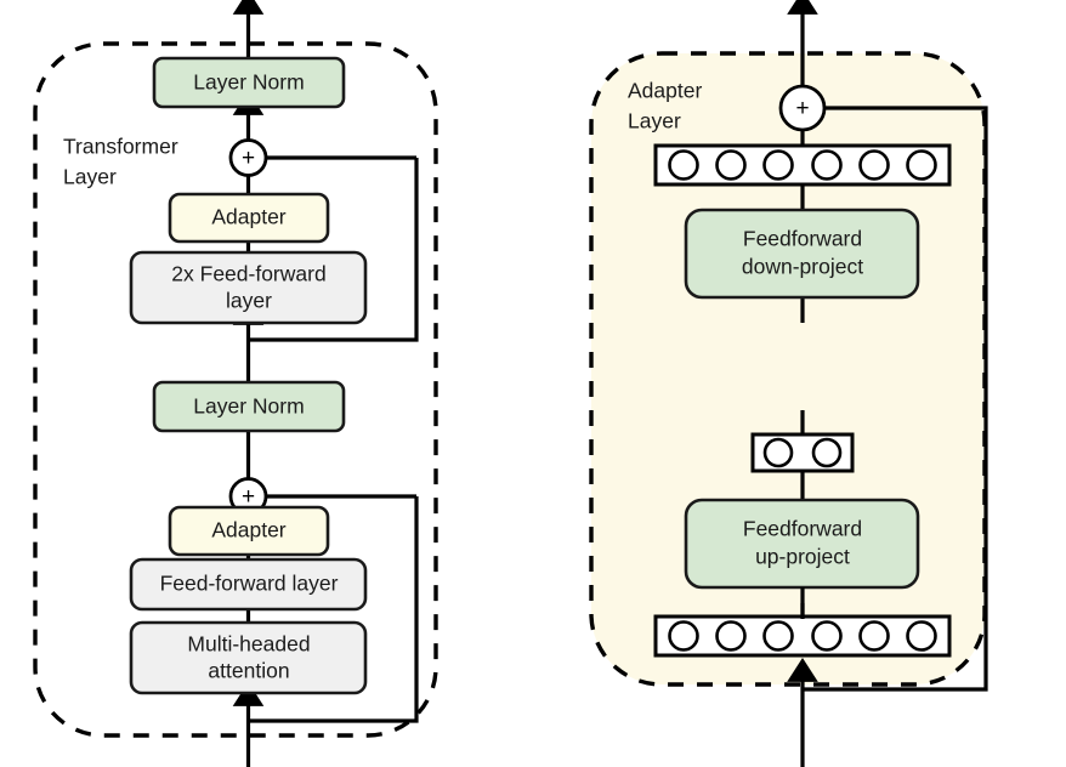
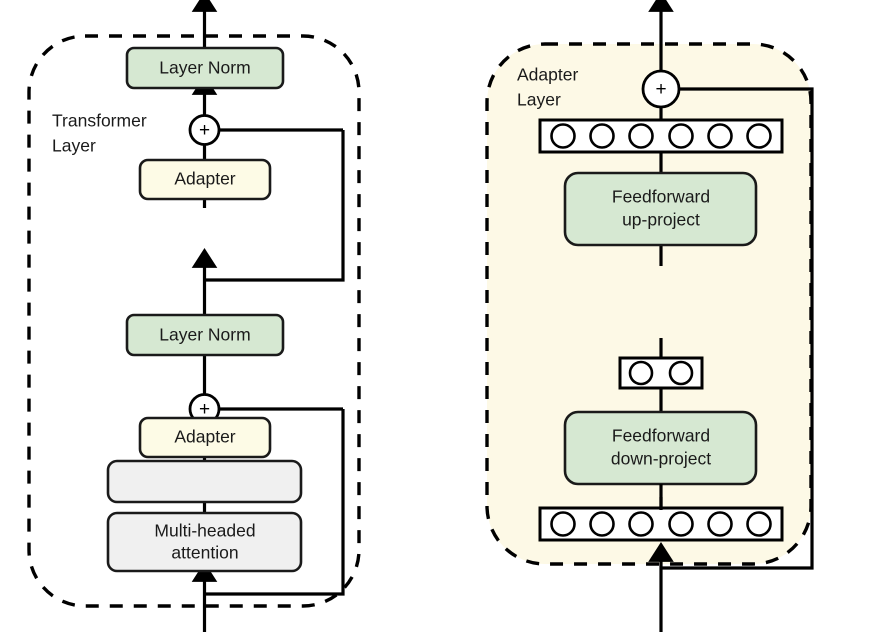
  Transformer
  Layer
  Layer Norm
  +
  Adapter
- 2x Feed-forward
- layer
  Layer Norm
  +
  Adapter
- Feed-forward layer
  Multi-headed
  attention
  Adapter
  Layer
  +
  Feedforward
- down-project
+ up-project
  Feedforward
- up-project
+ down-project
